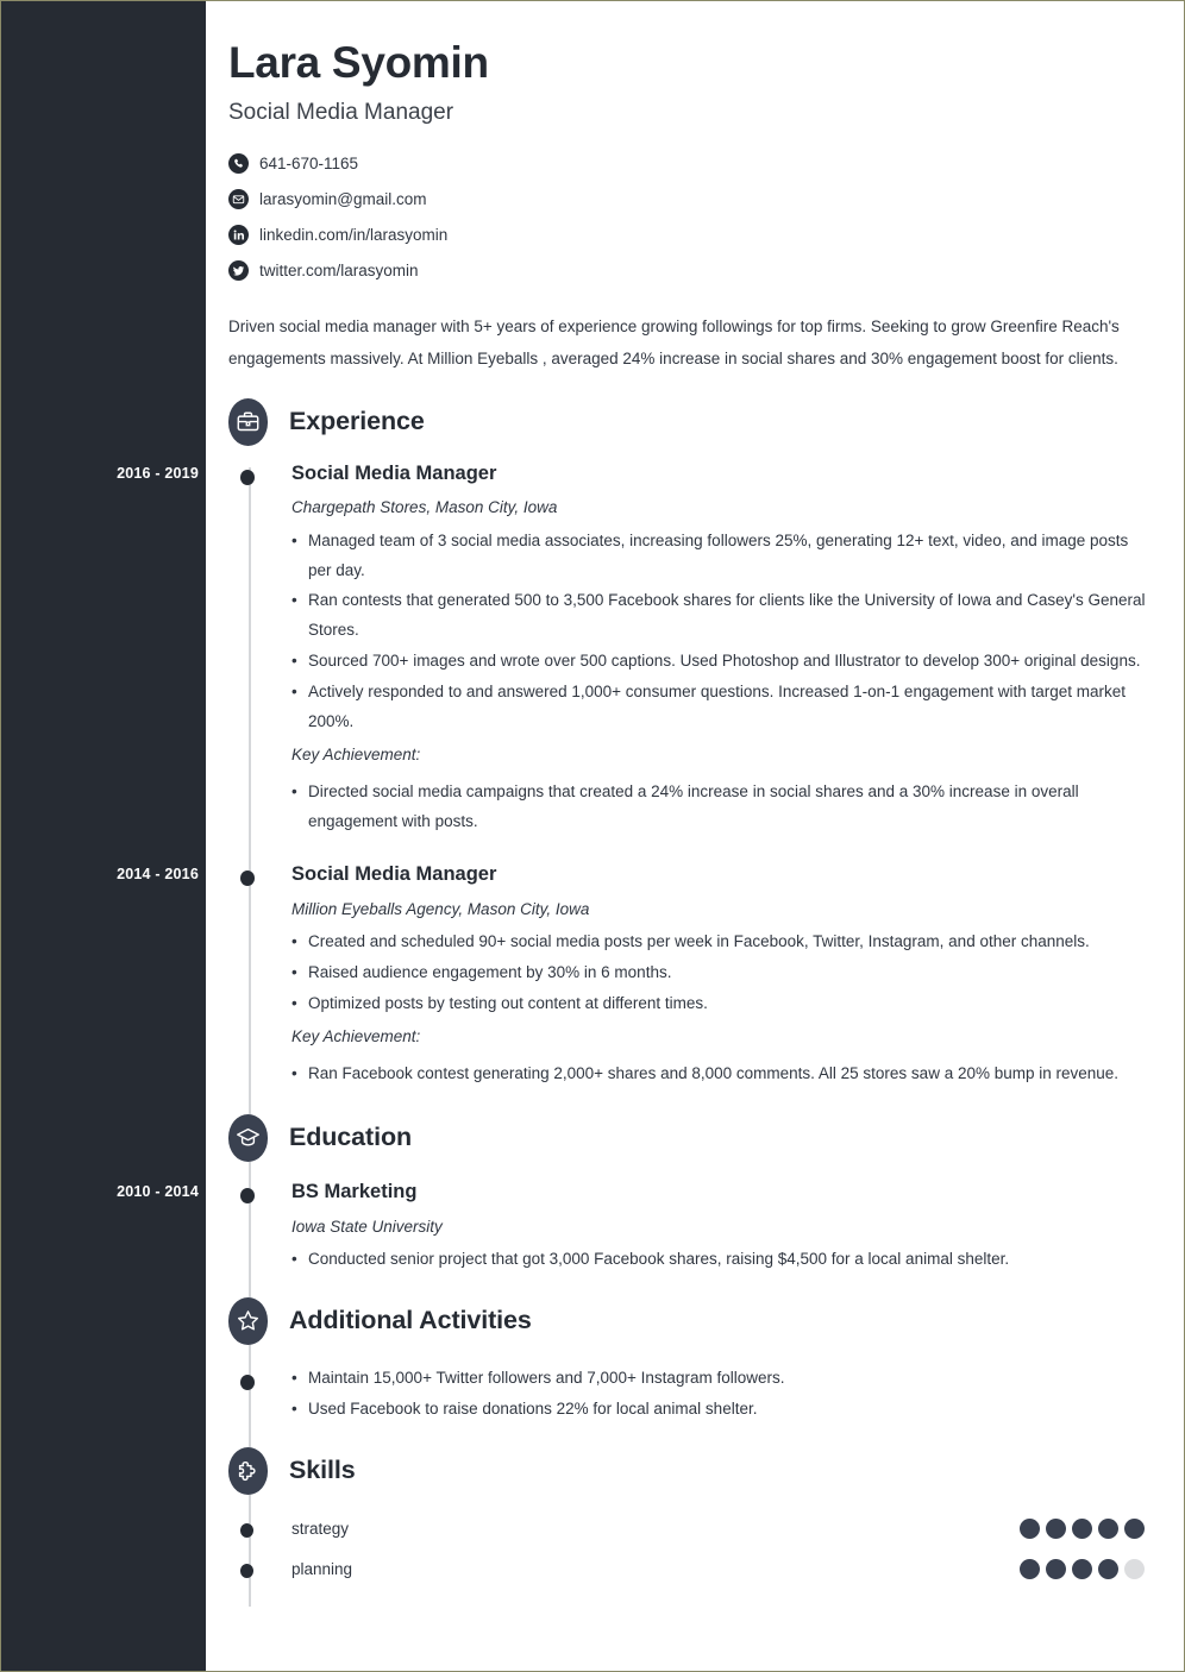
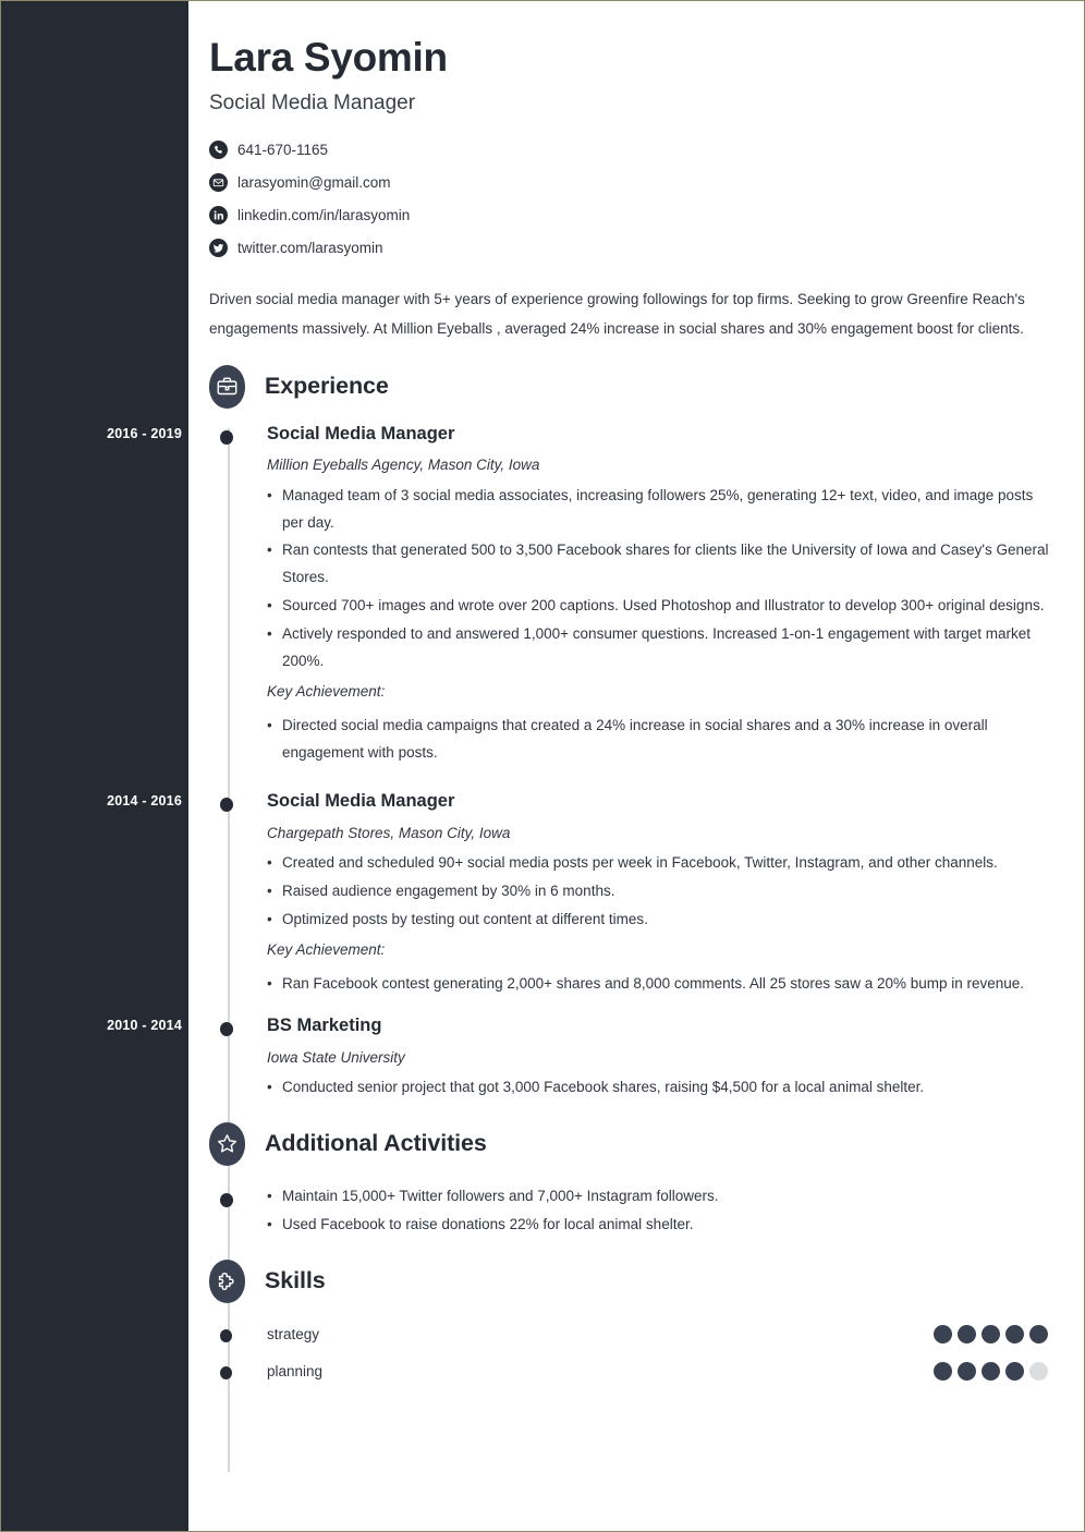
  Lara Syomin
  Social Media Manager
  641-670-1165
  larasyomin@gmail.com
  linkedin.com/in/larasyomin
  twitter.com/larasyomin
  Driven social media manager with 5+ years of experience growing followings for top firms. Seeking to grow Greenfire Reach's engagements massively. At Million Eyeballs , averaged 24% increase in social shares and 30% engagement boost for clients.
  Experience
  2016 - 2019
  Social Media Manager
- Chargepath Stores, Mason City, Iowa
+ Million Eyeballs Agency, Mason City, Iowa
  Managed team of 3 social media associates, increasing followers 25%, generating 12+ text, video, and image posts per day.
  Ran contests that generated 500 to 3,500 Facebook shares for clients like the University of Iowa and Casey's General Stores.
- Sourced 700+ images and wrote over 500 captions. Used Photoshop and Illustrator to develop 300+ original designs.
+ Sourced 700+ images and wrote over 200 captions. Used Photoshop and Illustrator to develop 300+ original designs.
  Actively responded to and answered 1,000+ consumer questions. Increased 1-on-1 engagement with target market 200%.
  Key Achievement:
  Directed social media campaigns that created a 24% increase in social shares and a 30% increase in overall engagement with posts.
  2014 - 2016
  Social Media Manager
- Million Eyeballs Agency, Mason City, Iowa
+ Chargepath Stores, Mason City, Iowa
  Created and scheduled 90+ social media posts per week in Facebook, Twitter, Instagram, and other channels.
  Raised audience engagement by 30% in 6 months.
  Optimized posts by testing out content at different times.
  Key Achievement:
  Ran Facebook contest generating 2,000+ shares and 8,000 comments. All 25 stores saw a 20% bump in revenue.
- Education
  2010 - 2014
  BS Marketing
  Iowa State University
  Conducted senior project that got 3,000 Facebook shares, raising $4,500 for a local animal shelter.
  Additional Activities
  Maintain 15,000+ Twitter followers and 7,000+ Instagram followers.
  Used Facebook to raise donations 22% for local animal shelter.
  Skills
  strategy
  planning
